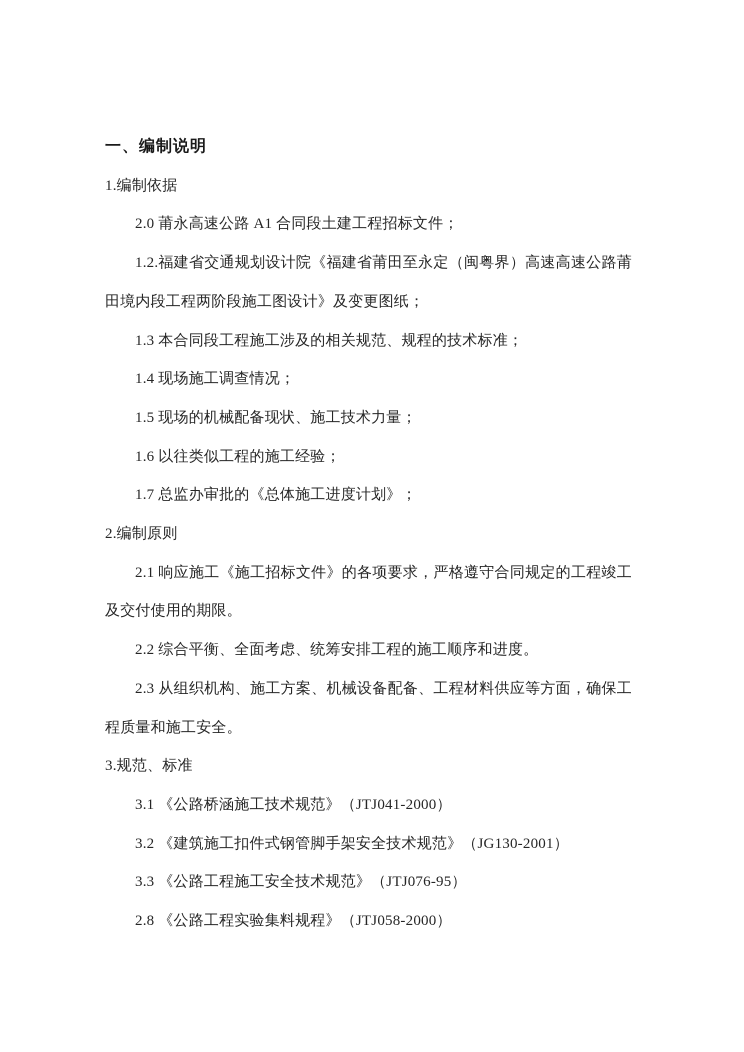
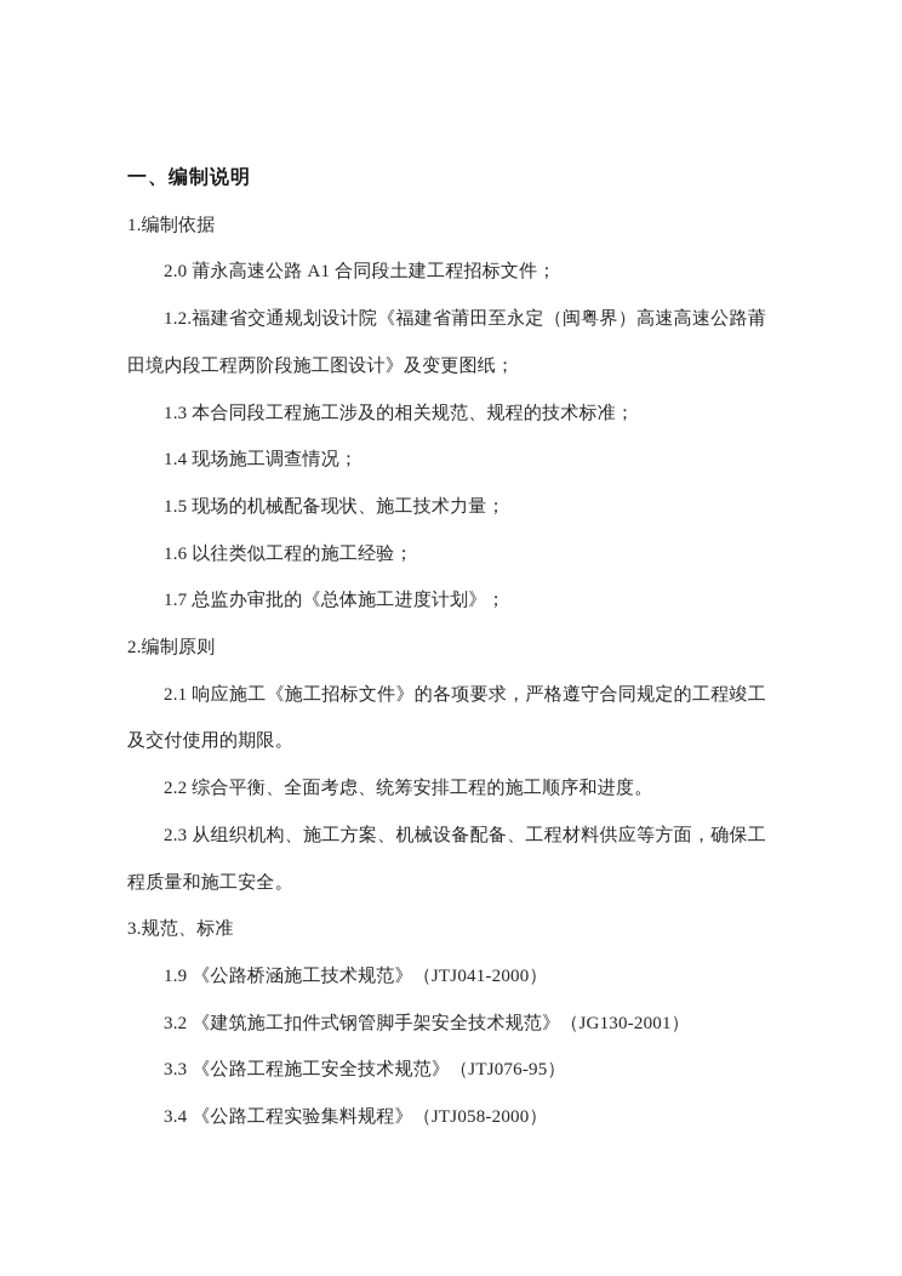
  一、编制说明
  1.编制依据
  2.0 莆永高速公路 A1 合同段土建工程招标文件；
  1.2.福建省交通规划设计院《福建省莆田至永定（闽粤界）高速高速公路莆田境内段工程两阶段施工图设计》及变更图纸；
  1.3 本合同段工程施工涉及的相关规范、规程的技术标准；
  1.4 现场施工调查情况；
  1.5 现场的机械配备现状、施工技术力量；
  1.6 以往类似工程的施工经验；
  1.7 总监办审批的《总体施工进度计划》；
  2.编制原则
  2.1 响应施工《施工招标文件》的各项要求，严格遵守合同规定的工程竣工及交付使用的期限。
  2.2 综合平衡、全面考虑、统筹安排工程的施工顺序和进度。
  2.3 从组织机构、施工方案、机械设备配备、工程材料供应等方面，确保工程质量和施工安全。
  3.规范、标准
- 3.1 《公路桥涵施工技术规范》（JTJ041-2000）
+ 1.9 《公路桥涵施工技术规范》（JTJ041-2000）
  3.2 《建筑施工扣件式钢管脚手架安全技术规范》（JG130-2001）
  3.3 《公路工程施工安全技术规范》（JTJ076-95）
- 2.8 《公路工程实验集料规程》（JTJ058-2000）
+ 3.4 《公路工程实验集料规程》（JTJ058-2000）
